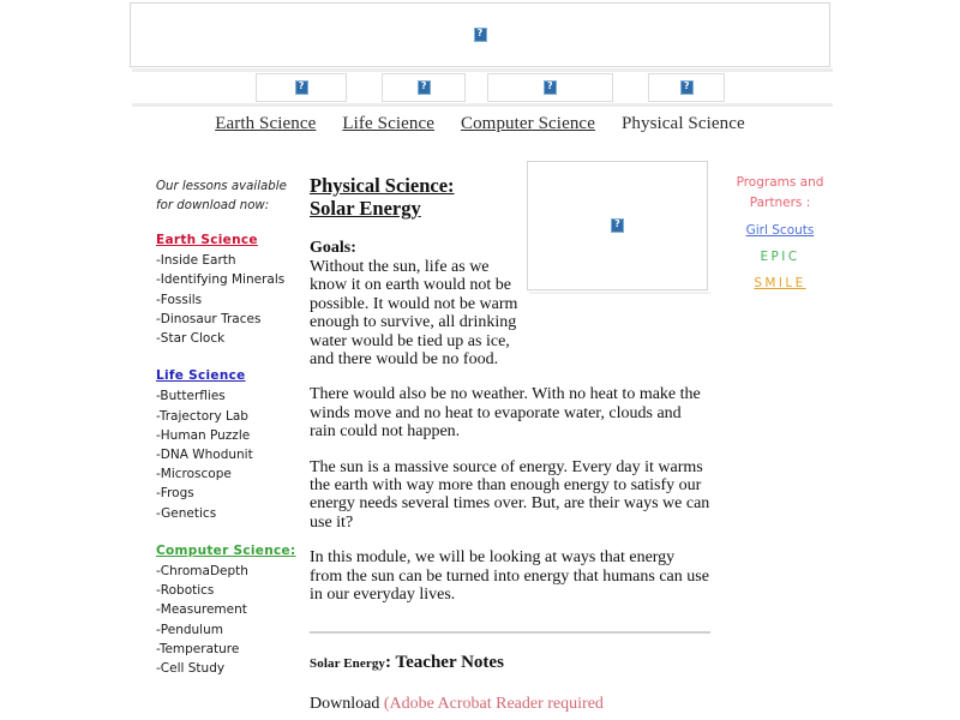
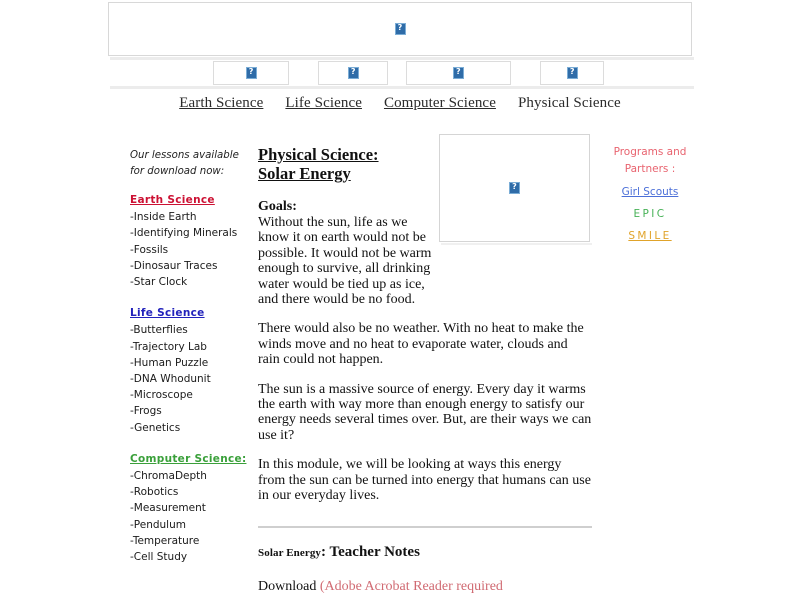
  Earth Science Life Science Computer Science Physical Science
  Our lessons available
  for download now:
  Earth Science
  -Inside Earth
  -Identifying Minerals
  -Fossils
  -Dinosaur Traces
  -Star Clock
  Life Science
  -Butterflies
  -Trajectory Lab
  -Human Puzzle
  -DNA Whodunit
  -Microscope
  -Frogs
  -Genetics
  Computer Science:
  -ChromaDepth
  -Robotics
  -Measurement
  -Pendulum
  -Temperature
  -Cell Study
  Physical Science:
  Solar Energy
  Goals:
  Without the sun, life as we know it on earth would not be possible. It would not be warm enough to survive, all drinking water would be tied up as ice, and there would be no food.
  There would also be no weather. With no heat to make the winds move and no heat to evaporate water, clouds and rain could not happen.
  The sun is a massive source of energy. Every day it warms the earth with way more than enough energy to satisfy our energy needs several times over. But, are their ways we can use it?
- In this module, we will be looking at ways that energy from the sun can be turned into energy that humans can use in our everyday lives.
+ In this module, we will be looking at ways this energy from the sun can be turned into energy that humans can use in our everyday lives.
  Solar Energy: Teacher Notes
  Download (Adobe Acrobat Reader required
  Programs and
  Partners :
  Girl Scouts
  EPIC
  SMILE
